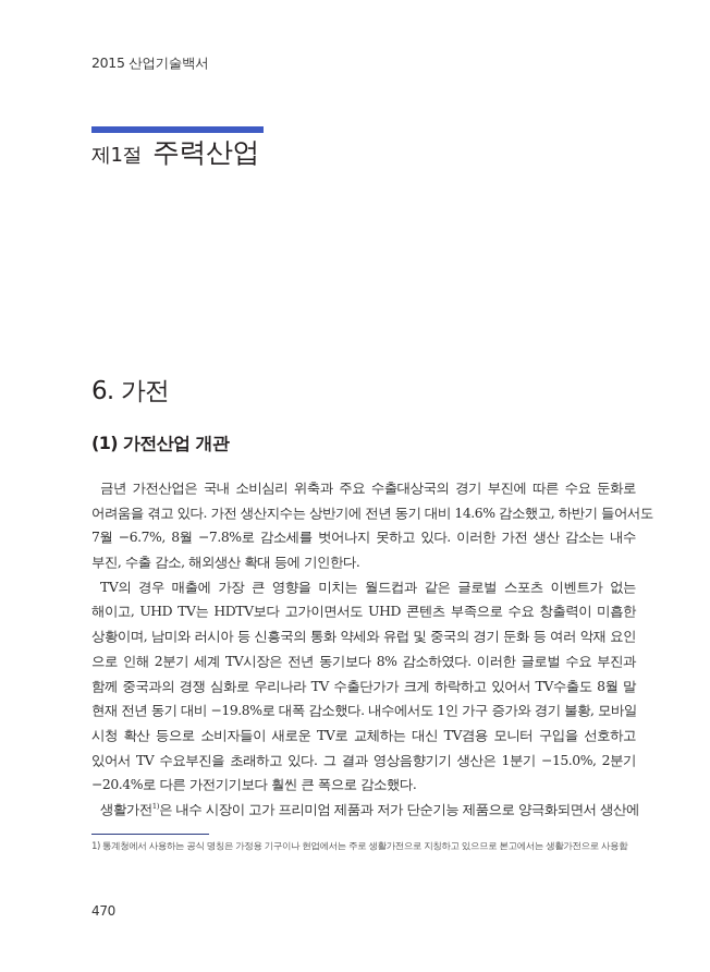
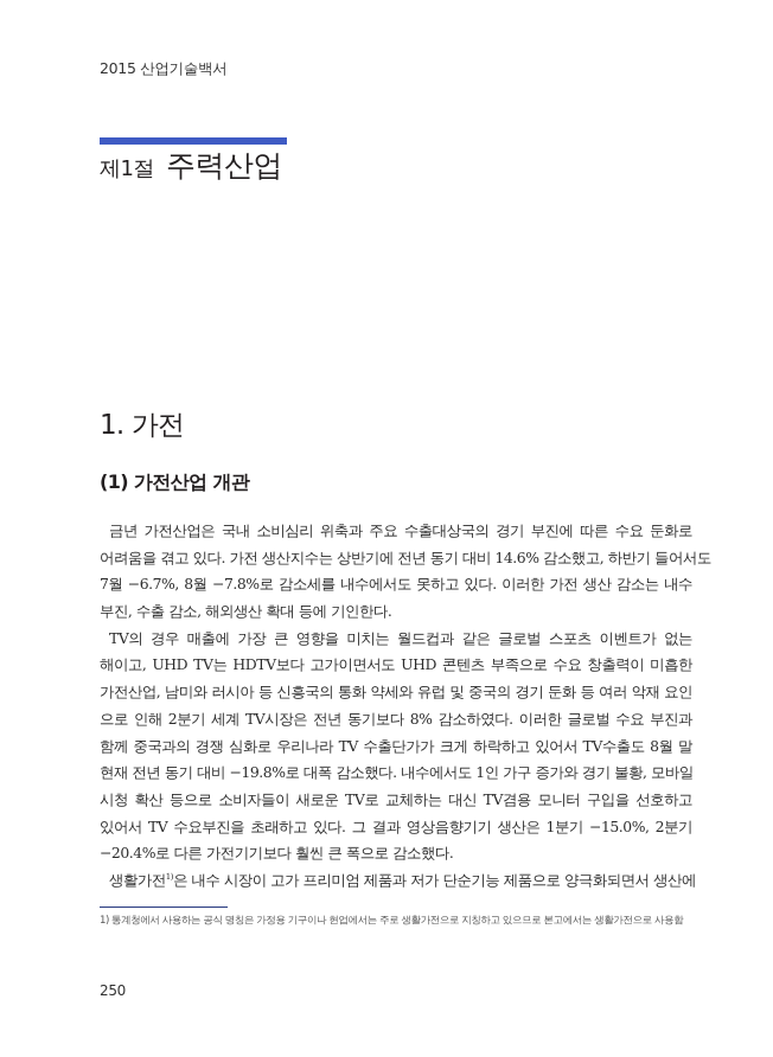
  2015 산업기술백서
  제1절 주력산업
- 6. 가전
+ 1. 가전
  (1) 가전산업 개관
  금년 가전산업은 국내 소비심리 위축과 주요 수출대상국의 경기 부진에 따른 수요 둔화로
  어려움을 겪고 있다. 가전 생산지수는 상반기에 전년 동기 대비 14.6% 감소했고, 하반기 들어서도
- 7월 −6.7%, 8월 −7.8%로 감소세를 벗어나지 못하고 있다. 이러한 가전 생산 감소는 내수
+ 7월 −6.7%, 8월 −7.8%로 감소세를 내수에서도 못하고 있다. 이러한 가전 생산 감소는 내수
  부진, 수출 감소, 해외생산 확대 등에 기인한다.
  TV의 경우 매출에 가장 큰 영향을 미치는 월드컵과 같은 글로벌 스포츠 이벤트가 없는
  해이고, UHD TV는 HDTV보다 고가이면서도 UHD 콘텐츠 부족으로 수요 창출력이 미흡한
- 상황이며, 남미와 러시아 등 신흥국의 통화 약세와 유럽 및 중국의 경기 둔화 등 여러 악재 요인
+ 가전산업, 남미와 러시아 등 신흥국의 통화 약세와 유럽 및 중국의 경기 둔화 등 여러 악재 요인
  으로 인해 2분기 세계 TV시장은 전년 동기보다 8% 감소하였다. 이러한 글로벌 수요 부진과
  함께 중국과의 경쟁 심화로 우리나라 TV 수출단가가 크게 하락하고 있어서 TV수출도 8월 말
  현재 전년 동기 대비 −19.8%로 대폭 감소했다. 내수에서도 1인 가구 증가와 경기 불황, 모바일
  시청 확산 등으로 소비자들이 새로운 TV로 교체하는 대신 TV겸용 모니터 구입을 선호하고
  있어서 TV 수요부진을 초래하고 있다. 그 결과 영상음향기기 생산은 1분기 −15.0%, 2분기
  −20.4%로 다른 가전기기보다 훨씬 큰 폭으로 감소했다.
  생활가전1)은 내수 시장이 고가 프리미엄 제품과 저가 단순기능 제품으로 양극화되면서 생산에
  1) 통계청에서 사용하는 공식 명칭은 가정용 기구이나 현업에서는 주로 생활가전으로 지칭하고 있으므로 본고에서는 생활가전으로 사용함
- 470
+ 250
